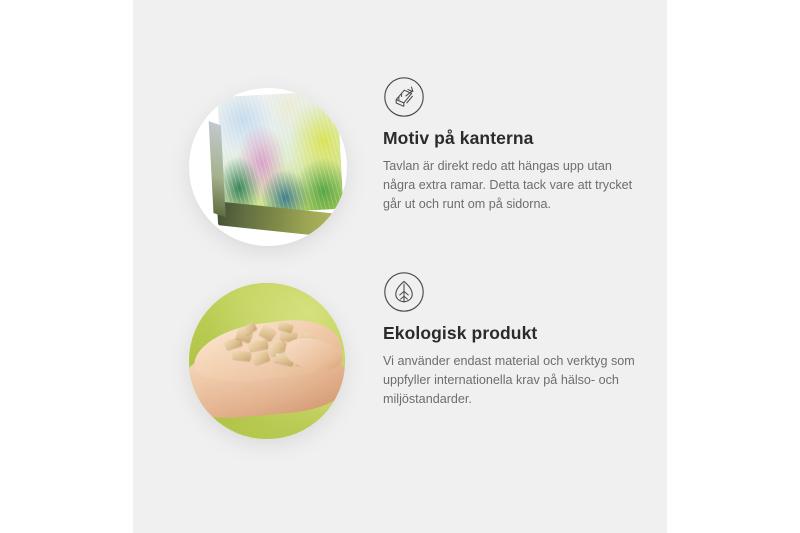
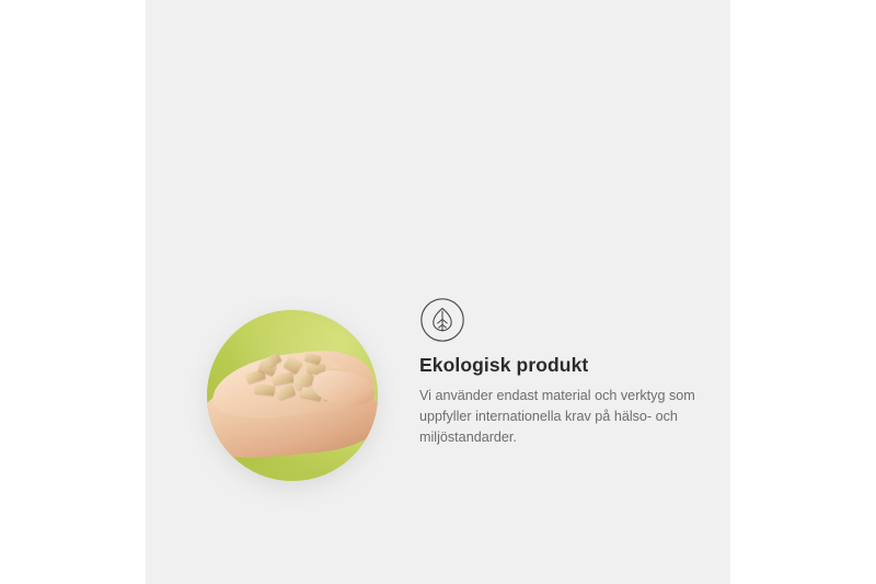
- Motiv på kanterna
- Tavlan är direkt redo att hängas upp utan några extra ramar. Detta tack vare att trycket går ut och runt om på sidorna.
  Ekologisk produkt
  Vi använder endast material och verktyg som uppfyller internationella krav på hälso- och miljöstandarder.
